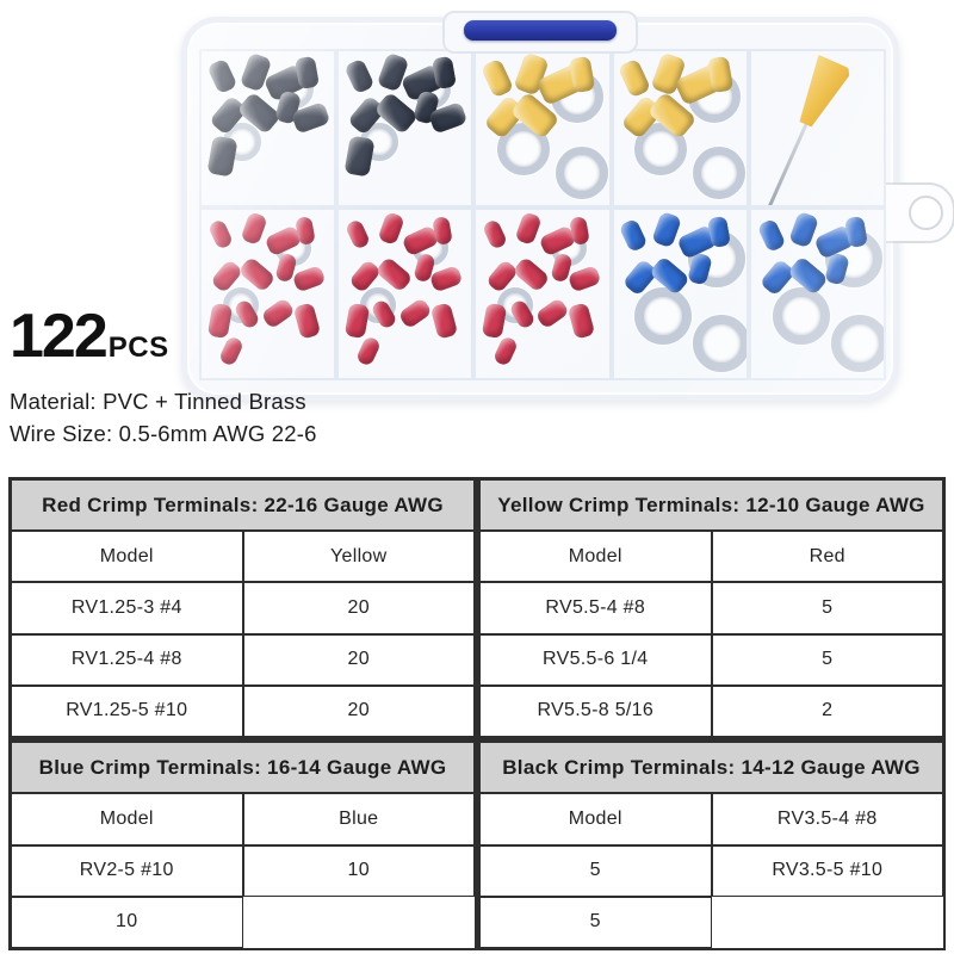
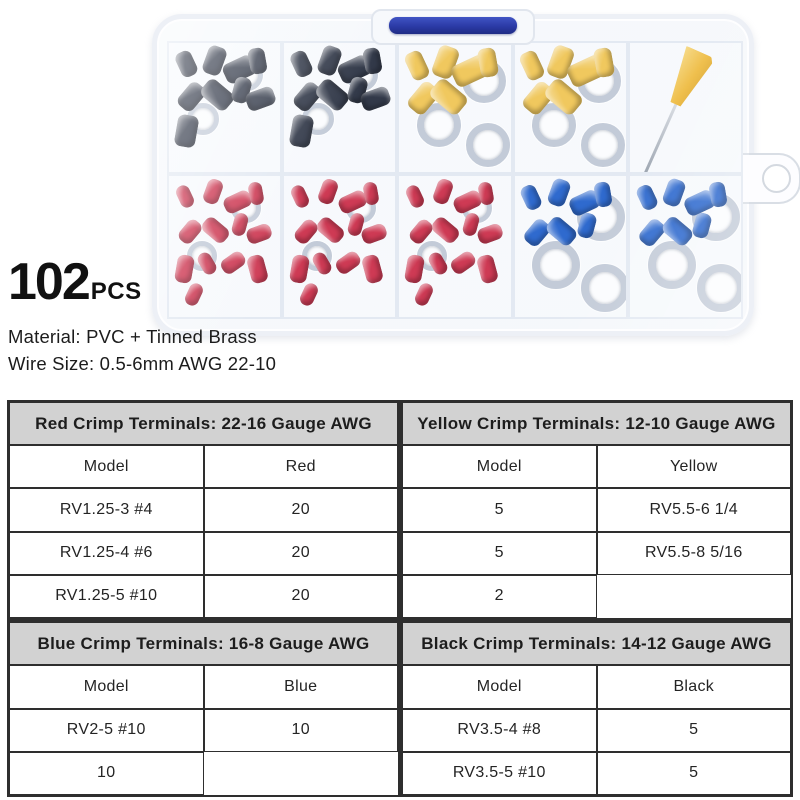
- 122PCS
+ 102PCS
  Material: PVC + Tinned Brass
- Wire Size: 0.5-6mm AWG 22-6
+ Wire Size: 0.5-6mm AWG 22-10
  Red Crimp Terminals: 22-16 Gauge AWG
  Model
- Yellow
+ Red
  RV1.25-3 #4
  20
- RV1.25-4 #8
+ RV1.25-4 #6
  20
  RV1.25-5 #10
  20
- Blue Crimp Terminals: 16-14 Gauge AWG
+ Blue Crimp Terminals: 16-8 Gauge AWG
  Model
  Blue
  RV2-5 #10
  10
  10
  Yellow Crimp Terminals: 12-10 Gauge AWG
  Model
- Red
+ Yellow
- RV5.5-4 #8
  5
  RV5.5-6 1/4
  5
  RV5.5-8 5/16
  2
  Black Crimp Terminals: 14-12 Gauge AWG
  Model
+ Black
  RV3.5-4 #8
  5
  RV3.5-5 #10
  5
